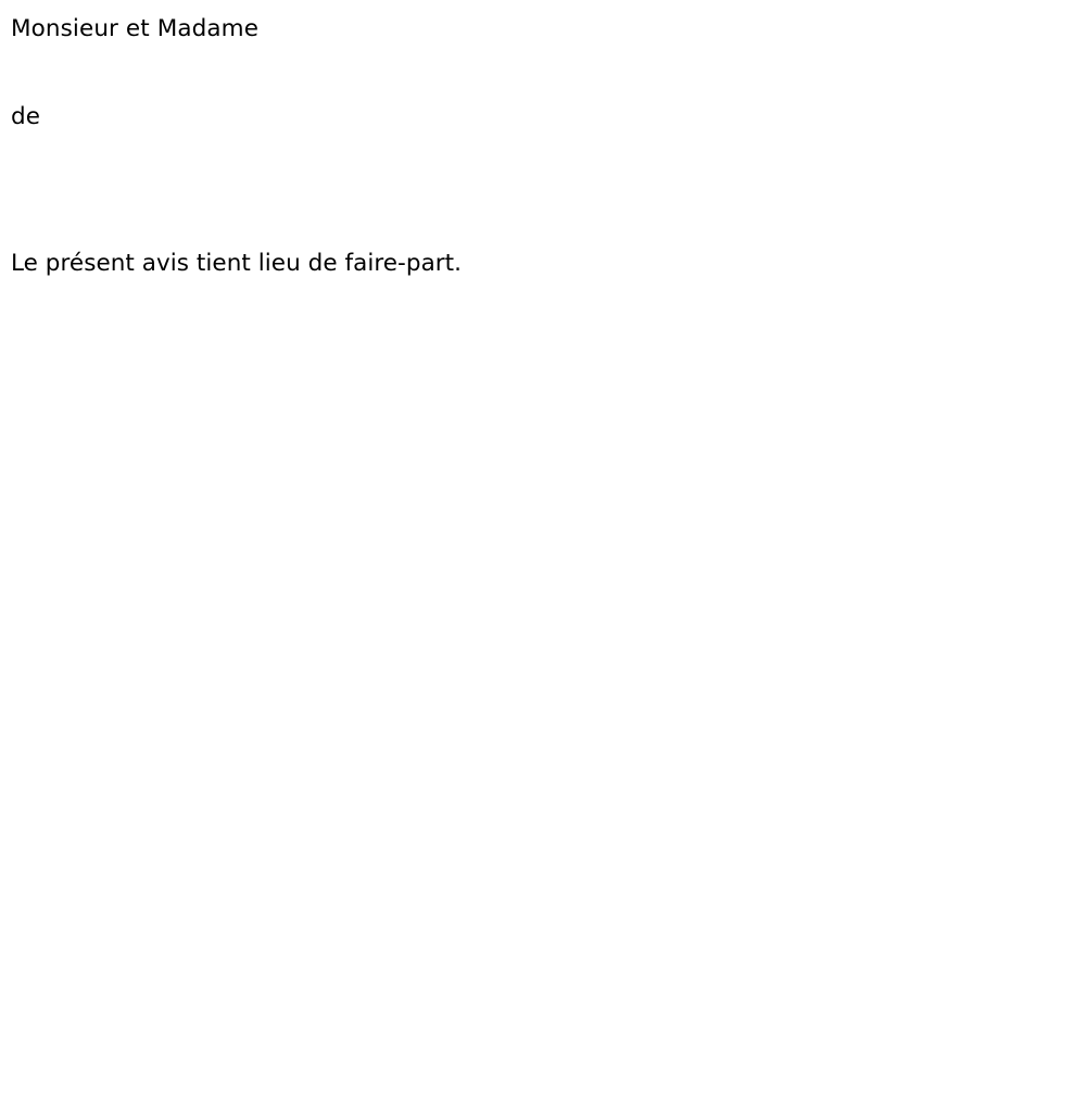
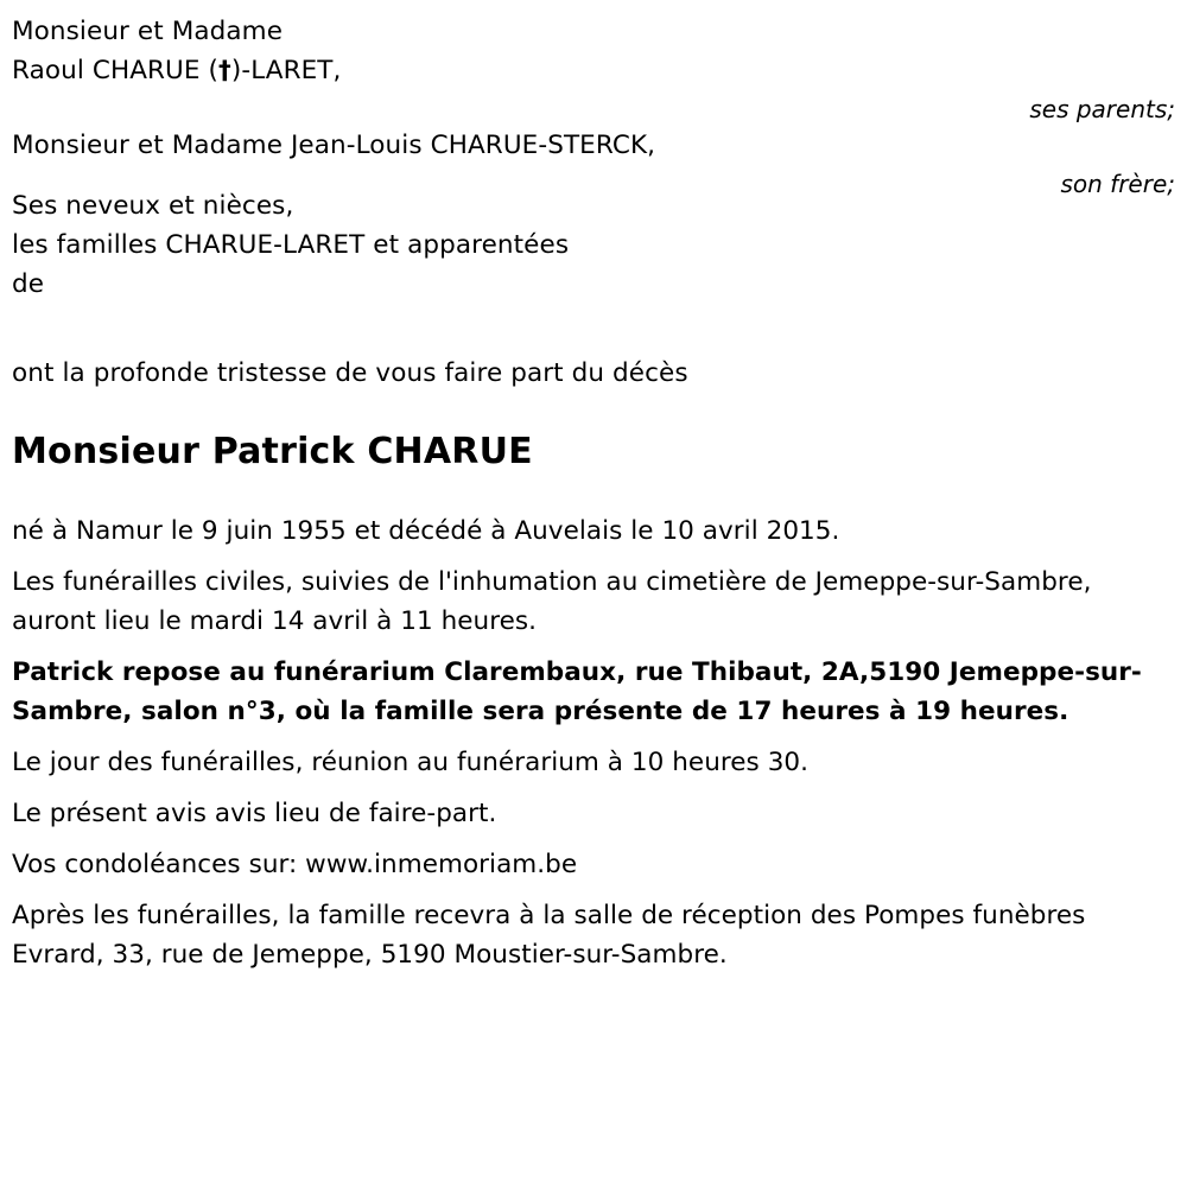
  Monsieur et Madame
+ Raoul CHARUE (†)-LARET,
+ ses parents;
+ Monsieur et Madame Jean-Louis CHARUE-STERCK,
+ son frère;
+ Ses neveux et nièces,
+ les familles CHARUE-LARET et apparentées
  de
+ ont la profonde tristesse de vous faire part du décès
+ Monsieur Patrick CHARUE
+ né à Namur le 9 juin 1955 et décédé à Auvelais le 10 avril 2015.
+ Les funérailles civiles, suivies de l'inhumation au cimetière de Jemeppe-sur-Sambre, auront lieu le mardi 14 avril à 11 heures.
+ Patrick repose au funérarium Clarembaux, rue Thibaut, 2A,5190 Jemeppe-sur-Sambre, salon n°3, où la famille sera présente de 17 heures à 19 heures.
+ Le jour des funérailles, réunion au funérarium à 10 heures 30.
- Le présent avis tient lieu de faire-part.
+ Le présent avis avis lieu de faire-part.
+ Vos condoléances sur: www.inmemoriam.be
+ Après les funérailles, la famille recevra à la salle de réception des Pompes funèbres Evrard, 33, rue de Jemeppe, 5190 Moustier-sur-Sambre.
